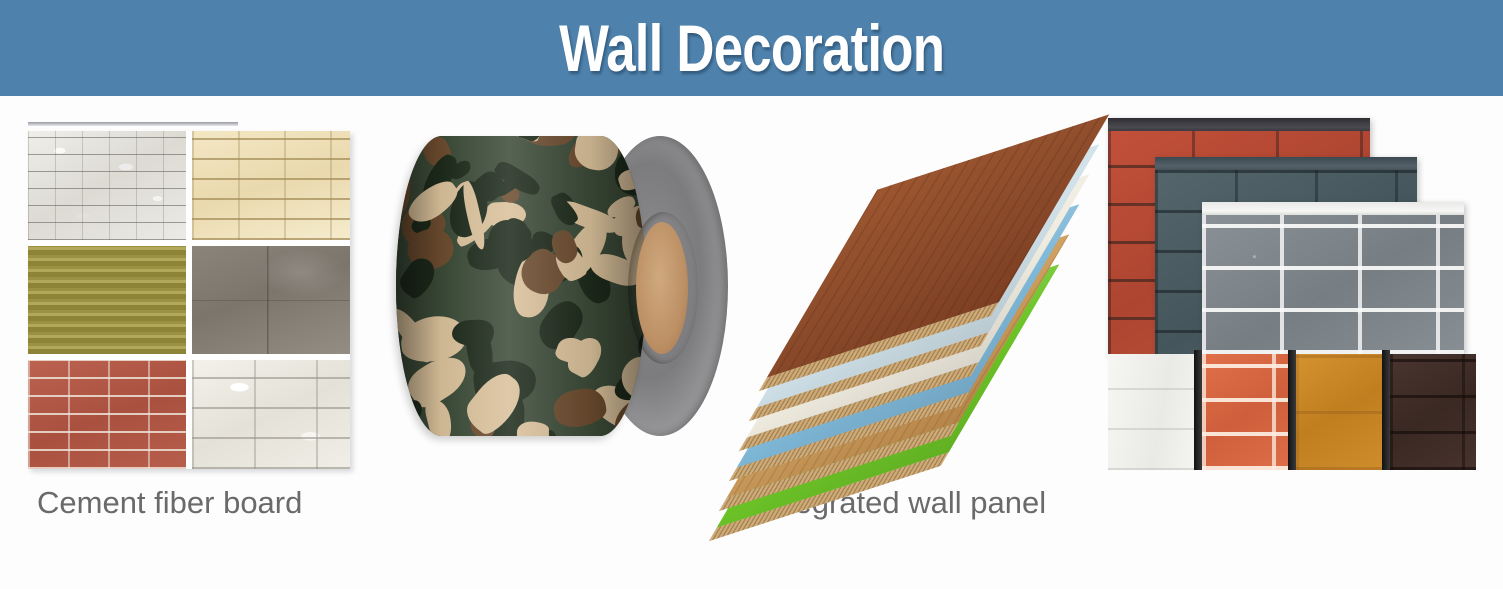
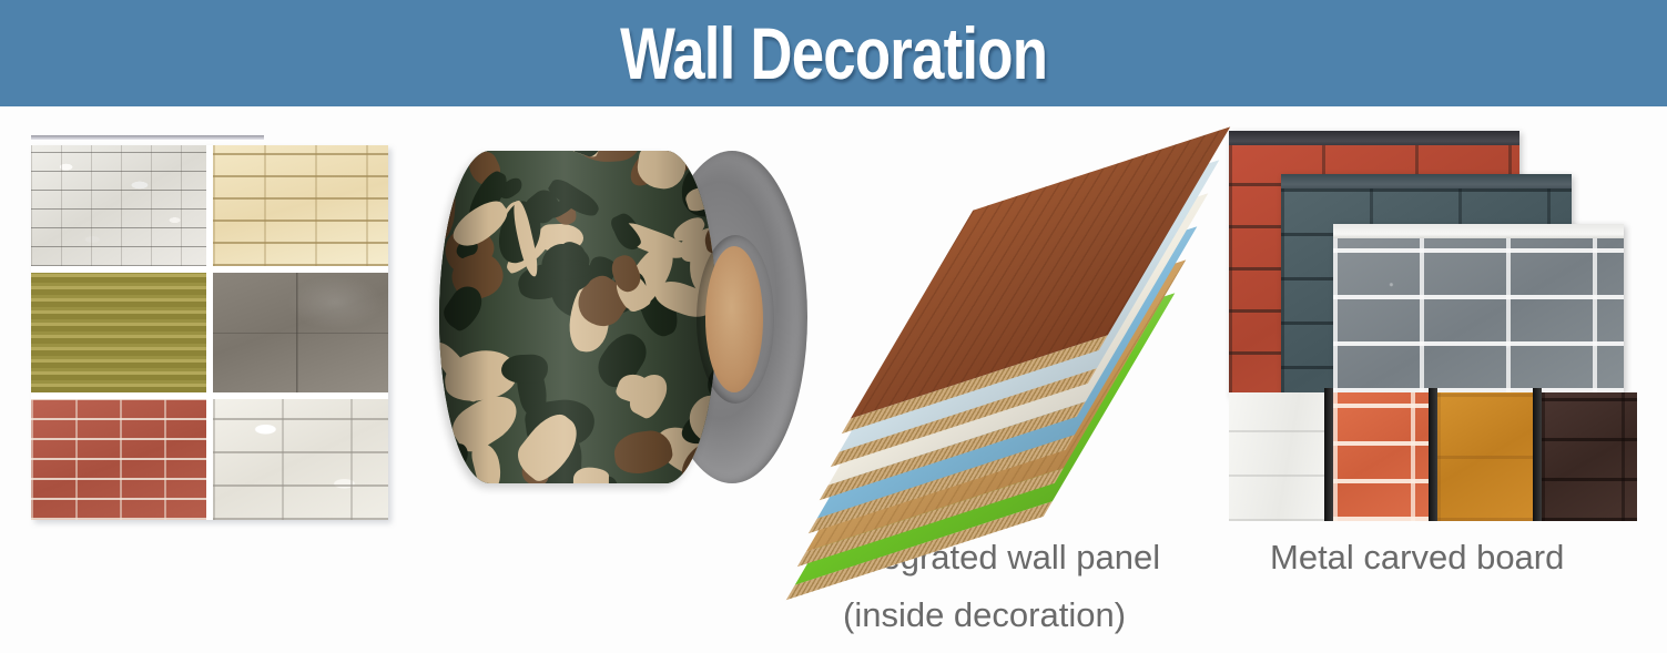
  Wall Decoration
- Cement fiber board
  rated wall panel
+ (inside decoration)
+ Metal carved board
